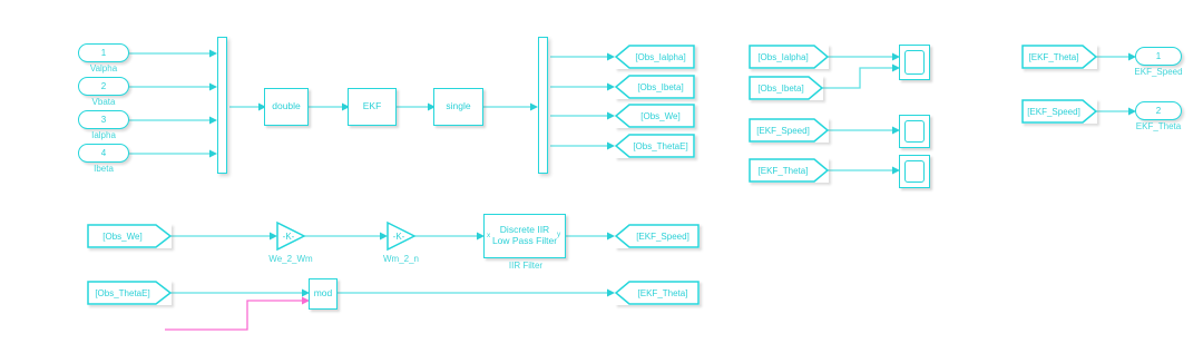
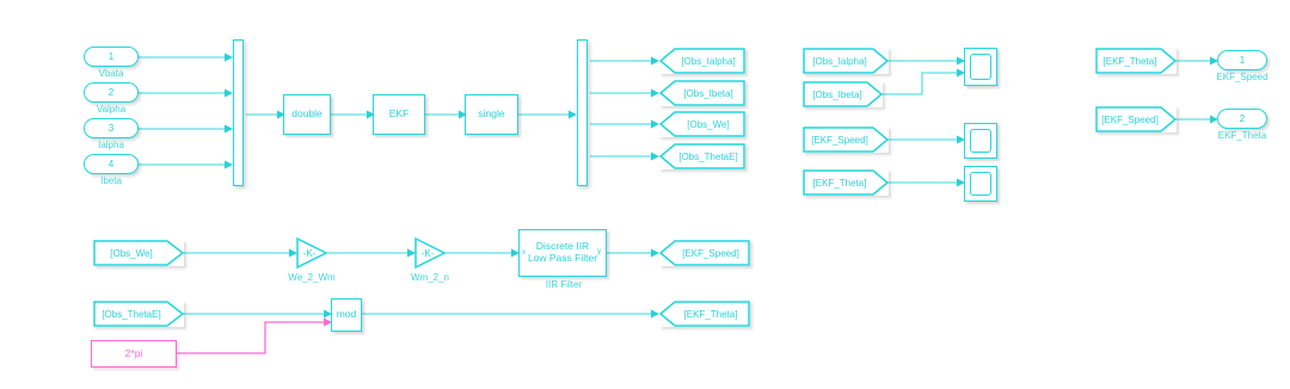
  1
- Valpha
+ Vbata
  2
- Vbata
+ Valpha
  3
  Ialpha
  4
  Ibeta
  double
  EKF
  single
  [Obs_Ialpha]
  [Obs_Ibeta]
  [Obs_We]
  [Obs_ThetaE]
  [Obs_Ialpha]
  [Obs_Ibeta]
  [EKF_Speed]
  [EKF_Theta]
  [EKF_Theta]
  [EKF_Speed]
  1
  EKF_Speed
  2
  EKF_Theta
  [Obs_We]
  -K-
  We_2_Wm
  -K-
  Wm_2_n
  Discrete IIR
  Low Pass Filter
  IIR Filter
  [EKF_Speed]
  [Obs_ThetaE]
+ 2*pi
  mod
  [EKF_Theta]
